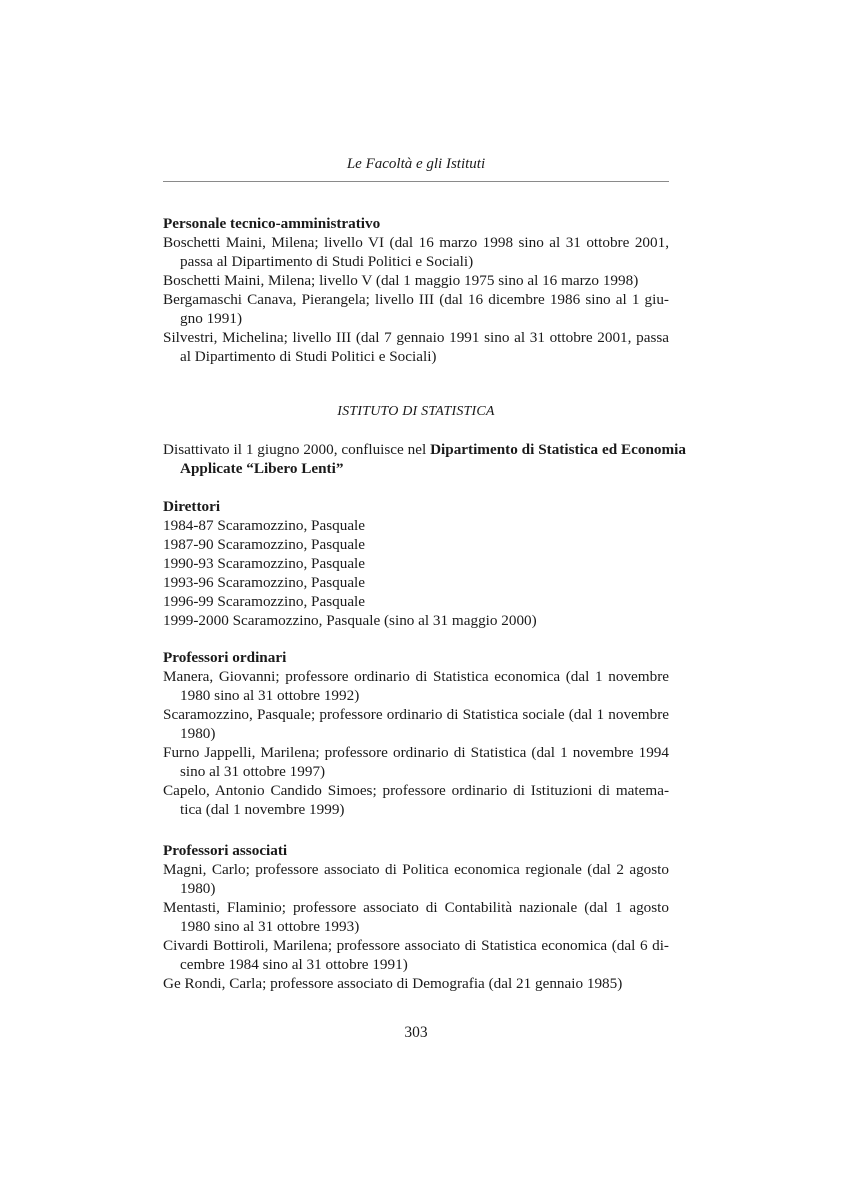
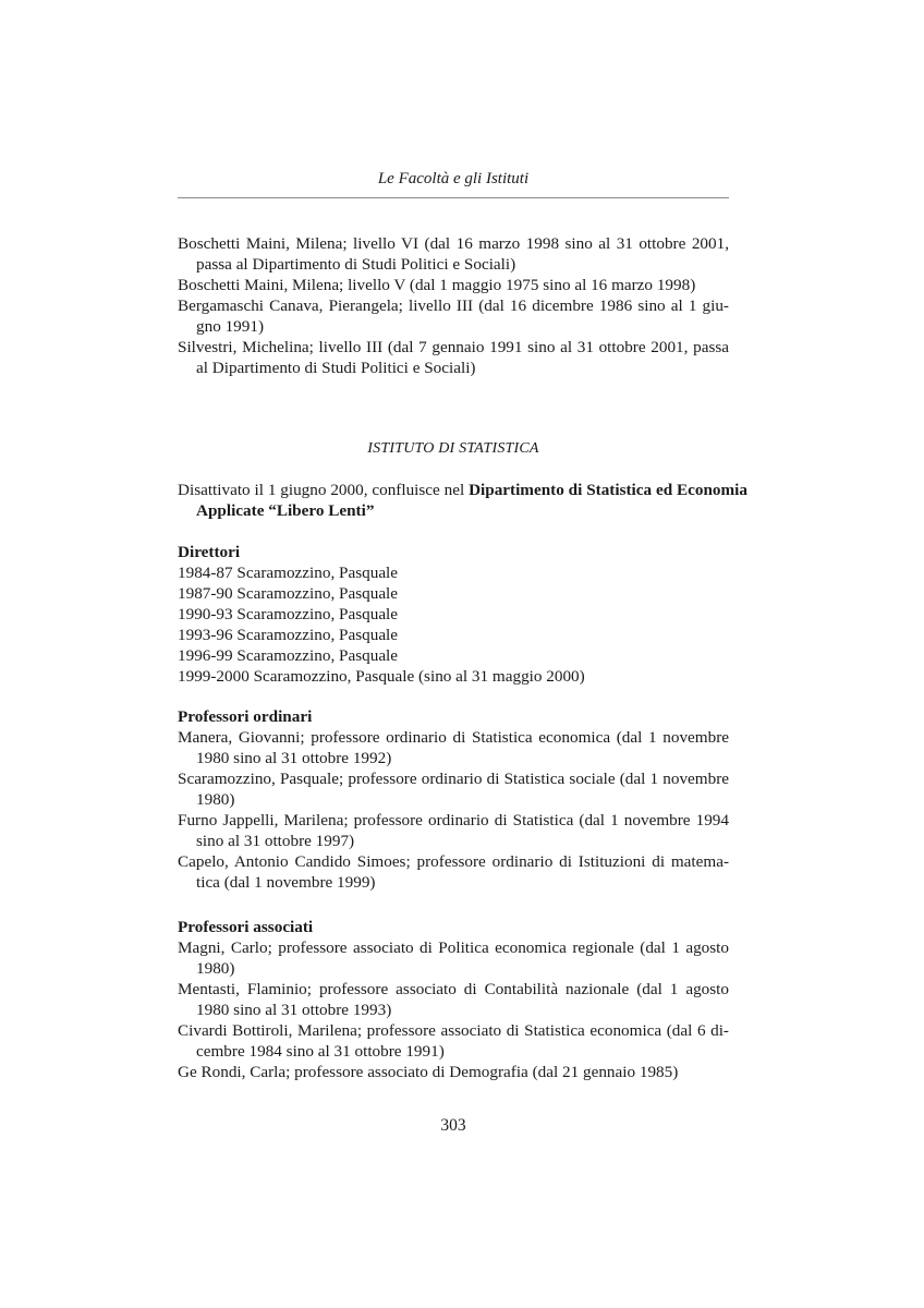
  Le Facoltà e gli Istituti
- Personale tecnico-amministrativo
  Boschetti Maini, Milena; livello VI (dal 16 marzo 1998 sino al 31 ottobre 2001, passa al Dipartimento di Studi Politici e Sociali)
  Boschetti Maini, Milena; livello V (dal 1 maggio 1975 sino al 16 marzo 1998)
  Bergamaschi Canava, Pierangela; livello III (dal 16 dicembre 1986 sino al 1 giu-gno 1991)
  Silvestri, Michelina; livello III (dal 7 gennaio 1991 sino al 31 ottobre 2001, passa al Dipartimento di Studi Politici e Sociali)
  ISTITUTO DI STATISTICA
  Disattivato il 1 giugno 2000, confluisce nel Dipartimento di Statistica ed Economia Applicate “Libero Lenti”
  Direttori
  1984-87 Scaramozzino, Pasquale
  1987-90 Scaramozzino, Pasquale
  1990-93 Scaramozzino, Pasquale
  1993-96 Scaramozzino, Pasquale
  1996-99 Scaramozzino, Pasquale
  1999-2000 Scaramozzino, Pasquale (sino al 31 maggio 2000)
  Professori ordinari
  Manera, Giovanni; professore ordinario di Statistica economica (dal 1 novembre 1980 sino al 31 ottobre 1992)
  Scaramozzino, Pasquale; professore ordinario di Statistica sociale (dal 1 novembre 1980)
  Furno Jappelli, Marilena; professore ordinario di Statistica (dal 1 novembre 1994 sino al 31 ottobre 1997)
  Capelo, Antonio Candido Simoes; professore ordinario di Istituzioni di matema-tica (dal 1 novembre 1999)
  Professori associati
- Magni, Carlo; professore associato di Politica economica regionale (dal 2 agosto 1980)
+ Magni, Carlo; professore associato di Politica economica regionale (dal 1 agosto 1980)
  Mentasti, Flaminio; professore associato di Contabilità nazionale (dal 1 agosto 1980 sino al 31 ottobre 1993)
  Civardi Bottiroli, Marilena; professore associato di Statistica economica (dal 6 di-cembre 1984 sino al 31 ottobre 1991)
  Ge Rondi, Carla; professore associato di Demografia (dal 21 gennaio 1985)
  303
